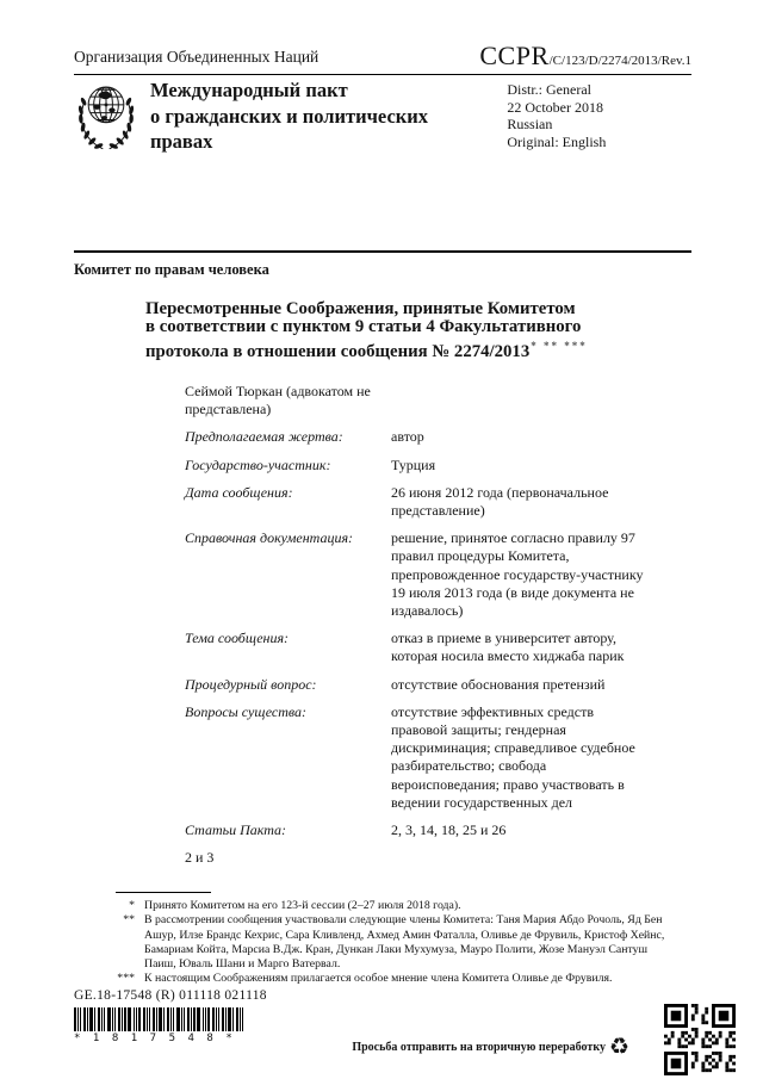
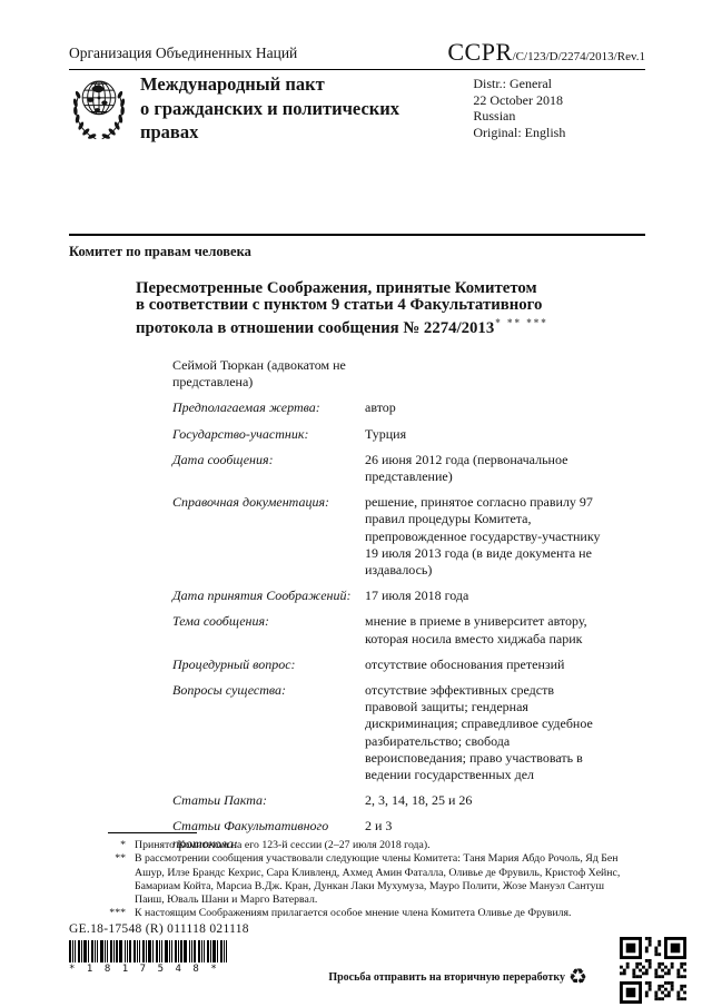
  Организация Объединенных Наций
  CCPR/C/123/D/2274/2013/Rev.1
  Международный пакт
  о гражданских и политических
  правах
  Distr.: General
  22 October 2018
  Russian
  Original: English
  Комитет по правам человека
  Пересмотренные Соображения, принятые Комитетом
  в соответствии с пунктом 9 статьи 4 Факультативного
  протокола в отношении сообщения № 2274/2013* ** ***
  Сеймой Тюркан (адвокатом не представлена)
  Предполагаемая жертва:
  автор
  Государство-участник:
  Турция
  Дата сообщения:
  26 июня 2012 года (первоначальное представление)
  Справочная документация:
  решение, принятое согласно правилу 97 правил процедуры Комитета, препровожденное государству-участнику 19 июля 2013 года (в виде документа не издавалось)
+ Дата принятия Соображений:
+ 17 июля 2018 года
  Тема сообщения:
- отказ в приеме в университет автору, которая носила вместо хиджаба парик
+ мнение в приеме в университет автору, которая носила вместо хиджаба парик
  Процедурный вопрос:
  отсутствие обоснования претензий
  Вопросы существа:
  отсутствие эффективных средств правовой защиты; гендерная дискриминация; справедливое судебное разбирательство; свобода вероисповедания; право участвовать в ведении государственных дел
  Статьи Пакта:
  2, 3, 14, 18, 25 и 26
+ Статьи Факультативного протокола:
  2 и 3
  *
  Принято Комитетом на его 123-й сессии (2–27 июля 2018 года).
  **
  В рассмотрении сообщения участвовали следующие члены Комитета: Таня Мария Абдо Рочоль, Яд Бен Ашур, Илзе Брандс Кехрис, Сара Кливленд, Ахмед Амин Фаталла, Оливье де Фрувиль, Кристоф Хейнс, Бамариам Койта, Марсиа В.Дж. Кран, Дункан Лаки Мухумуза, Мауро Полити, Жозе Мануэл Сантуш Паиш, Юваль Шани и Марго Ватервал.
  ***
  К настоящим Соображениям прилагается особое мнение члена Комитета Оливье де Фрувиля.
  GE.18-17548 (R) 011118 021118
  *1817548*
  Просьба отправить на вторичную переработку
  ♻
